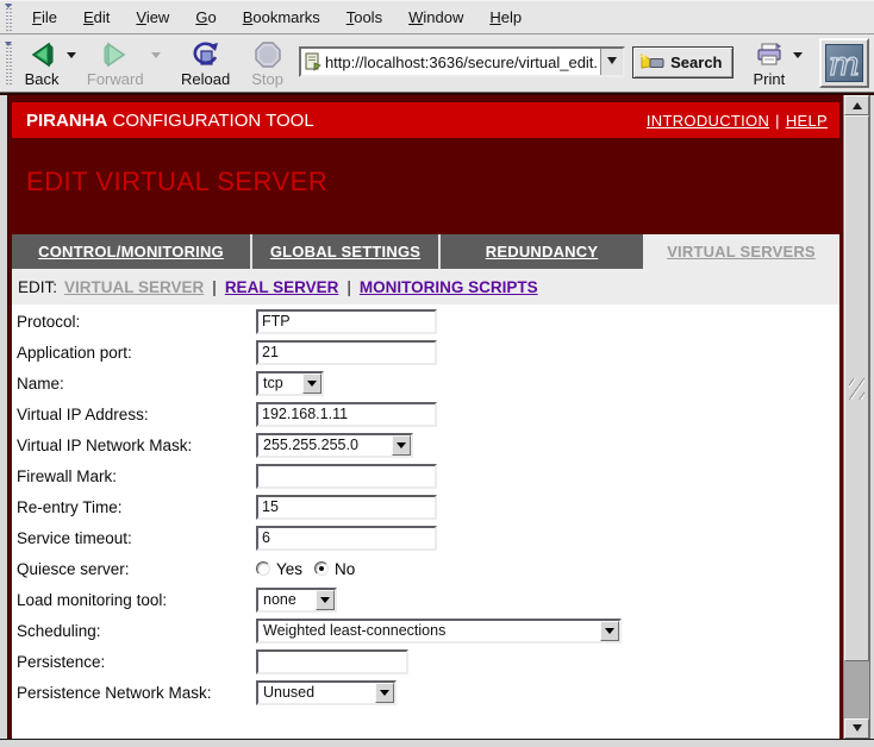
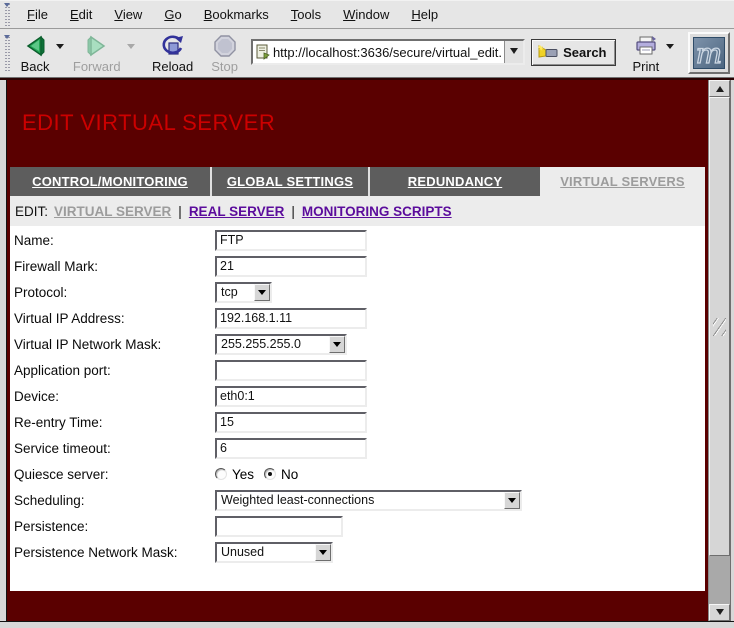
  File
  Edit
  View
  Go
  Bookmarks
  Tools
  Window
  Help
  Back
  Forward
  Reload
  Stop
  http://localhost:3636/secure/virtual_edit.
  Search
  Print
  m
- PIRANHA CONFIGURATION TOOL
- INTRODUCTION | HELP
  EDIT VIRTUAL SERVER
  CONTROL/MONITORING
  GLOBAL SETTINGS
  REDUNDANCY
  VIRTUAL SERVERS
  EDIT:
  VIRTUAL SERVER
  |
  REAL SERVER
  |
  MONITORING SCRIPTS
- Protocol:
+ Name:
  FTP
- Application port:
+ Firewall Mark:
  21
- Name:
+ Protocol:
  tcp
  Virtual IP Address:
  192.168.1.11
  Virtual IP Network Mask:
  255.255.255.0
- Firewall Mark:
+ Application port:
+ Device:
+ eth0:1
  Re-entry Time:
  15
  Service timeout:
  6
  Quiesce server:
  Yes
  No
- Load monitoring tool:
- none
  Scheduling:
  Weighted least-connections
  Persistence:
  Persistence Network Mask:
  Unused
